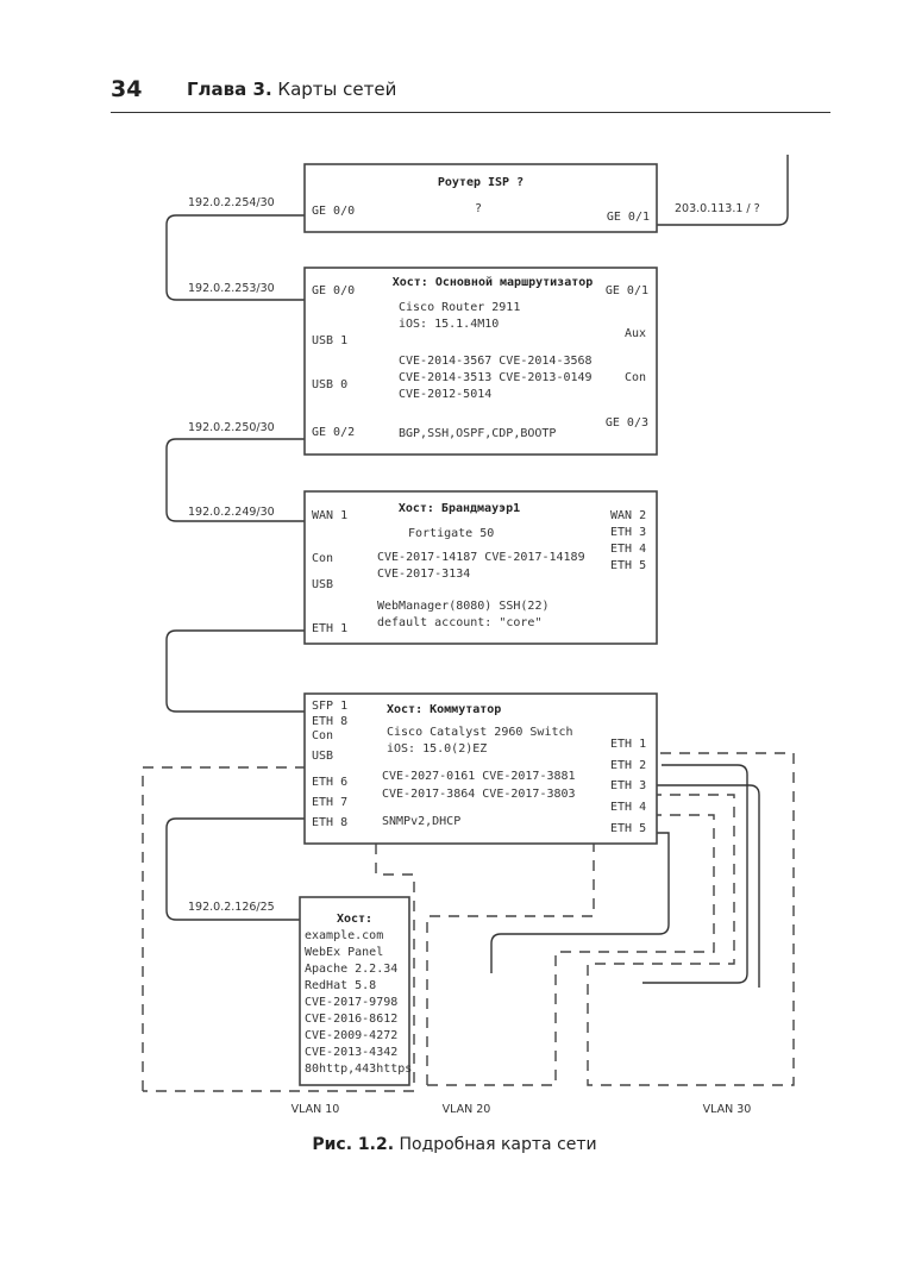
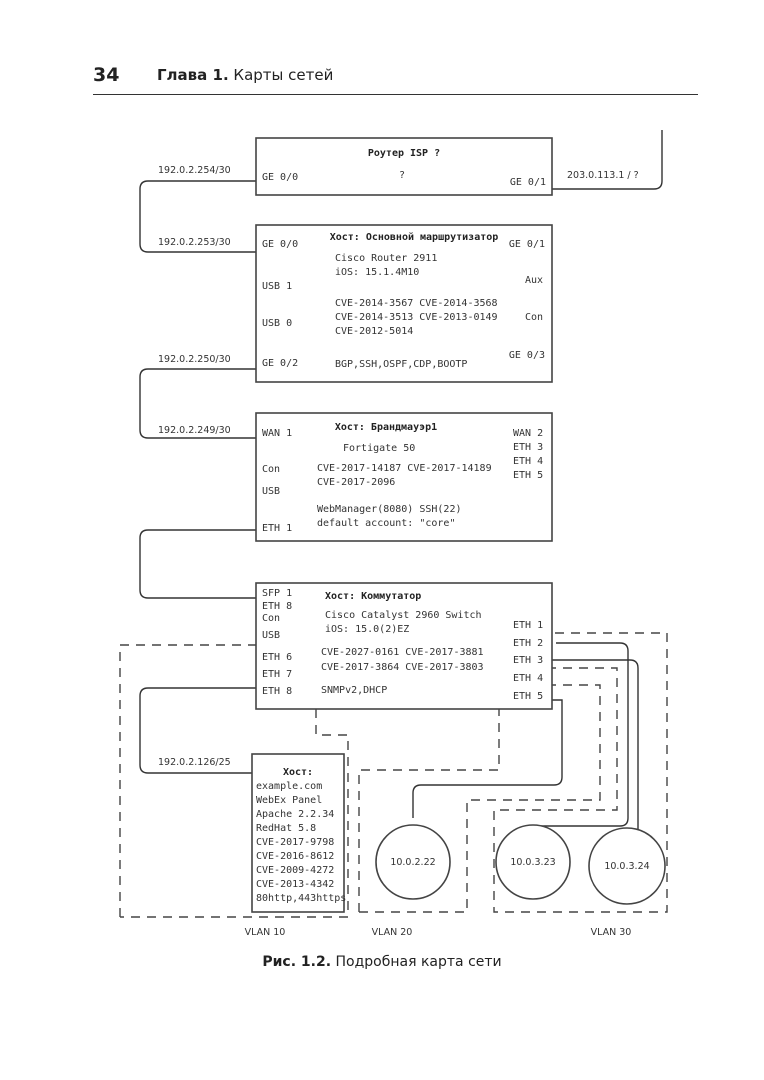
  34
- Глава 3. Карты сетей
+ Глава 1. Карты сетей
  Роутер ISP ?
  GE 0/0
  ?
  GE 0/1
  192.0.2.254/30
  203.0.113.1 / ?
  Хост: Основной маршрутизатор
  GE 0/0
  USB 1
  USB 0
  GE 0/2
  GE 0/1
  Aux
  Con
  GE 0/3
  Cisco Router 2911
  iOS: 15.1.4M10
  CVE-2014-3567 CVE-2014-3568
  CVE-2014-3513 CVE-2013-0149
  CVE-2012-5014
  BGP,SSH,OSPF,CDP,BOOTP
  192.0.2.253/30
  192.0.2.250/30
  Хост: Брандмауэр1
  WAN 1
  Con
  USB
  ETH 1
  WAN 2
  ETH 3
  ETH 4
  ETH 5
  Fortigate 50
  CVE-2017-14187 CVE-2017-14189
- CVE-2017-3134
+ CVE-2017-2096
  WebManager(8080) SSH(22)
  default account: "core"
  192.0.2.249/30
  Хост: Коммутатор
  SFP 1
  ETH 8
  Con
  USB
  ETH 6
  ETH 7
  ETH 8
  ETH 1
  ETH 2
  ETH 3
  ETH 4
  ETH 5
  Cisco Catalyst 2960 Switch
  iOS: 15.0(2)EZ
  CVE-2027-0161 CVE-2017-3881
  CVE-2017-3864 CVE-2017-3803
  SNMPv2,DHCP
  192.0.2.126/25
  Хост:
  example.com
  WebEx Panel
  Apache 2.2.34
  RedHat 5.8
  CVE-2017-9798
  CVE-2016-8612
  CVE-2009-4272
  CVE-2013-4342
  80http,443https
+ 10.0.2.22
+ 10.0.3.23
+ 10.0.3.24
  VLAN 10
  VLAN 20
  VLAN 30
  Рис. 1.2. Подробная карта сети
